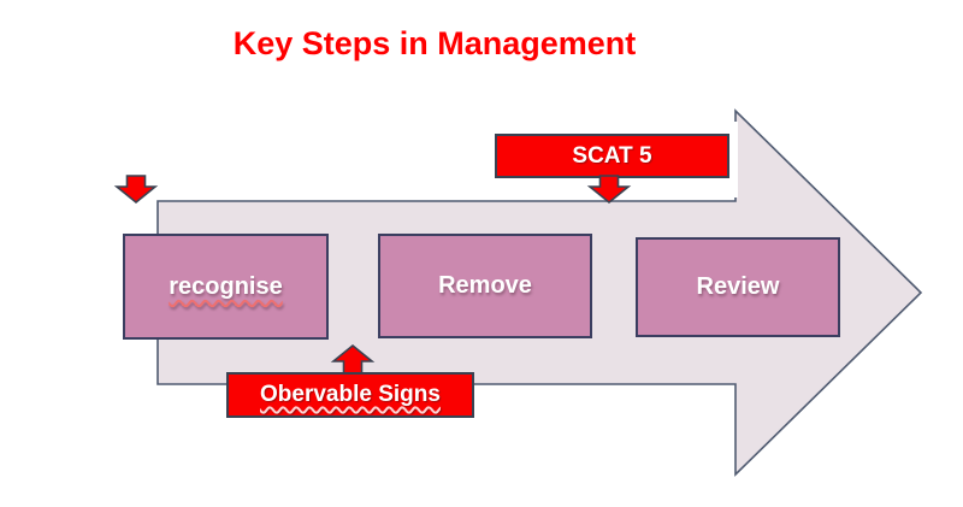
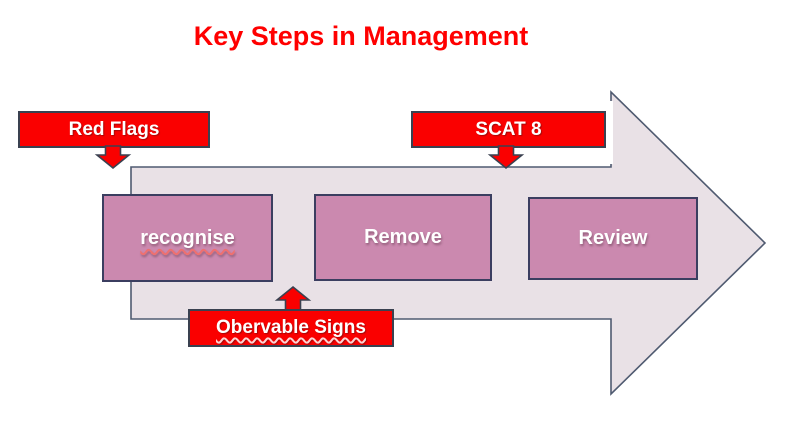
  Key Steps in Management
  recognise
  Remove
  Review
+ Red Flags
- SCAT 5
+ SCAT 8
  Obervable Signs
